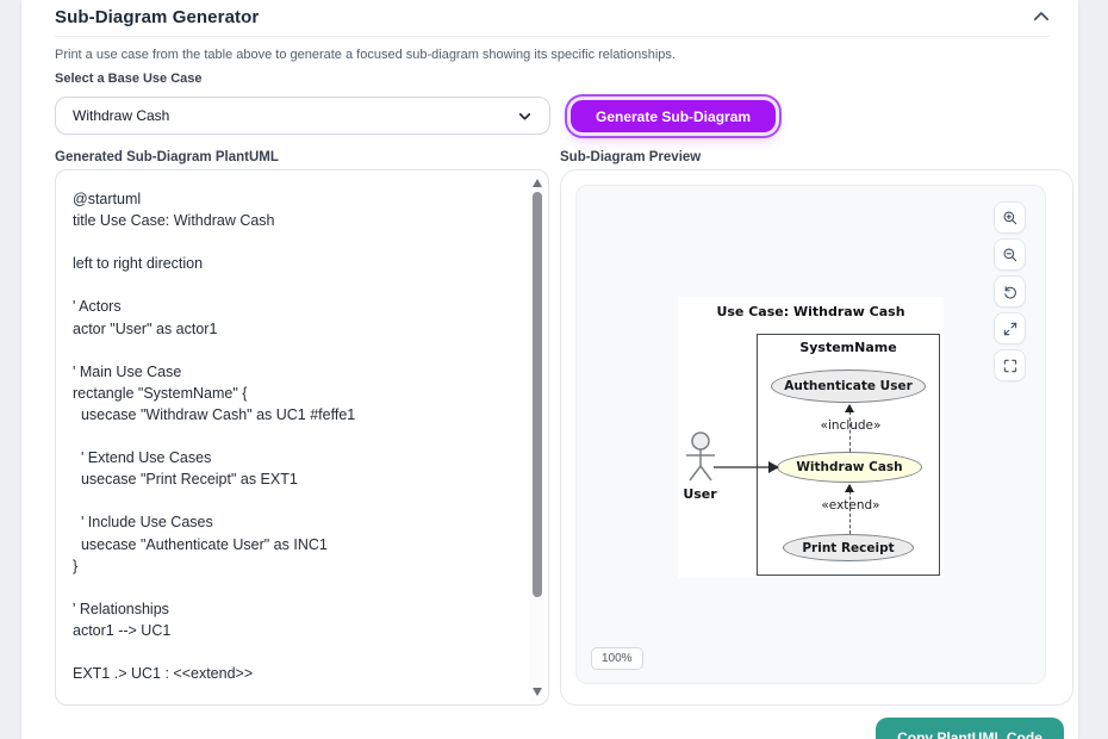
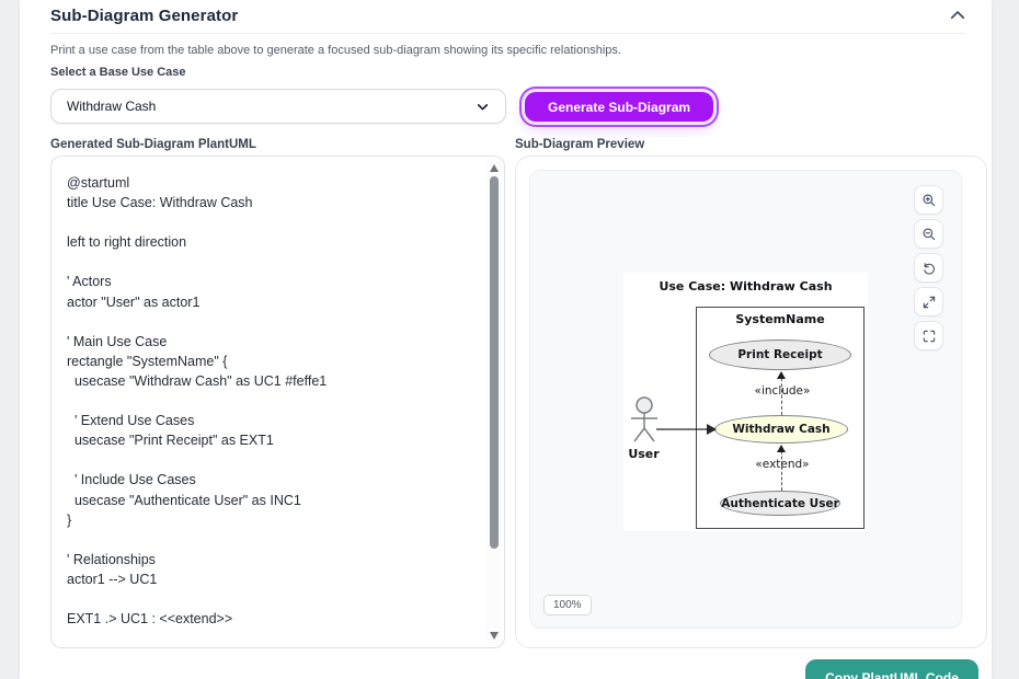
  Sub-Diagram Generator
  Print a use case from the table above to generate a focused sub-diagram showing its specific relationships.
  Select a Base Use Case
  Withdraw Cash
  Generate Sub-Diagram
  Generated Sub-Diagram PlantUML
  Sub-Diagram Preview
  @startuml
  title Use Case: Withdraw Cash
  left to right direction
  ' Actors
  actor "User" as actor1
  ' Main Use Case
  rectangle "SystemName" {
  usecase "Withdraw Cash" as UC1 #feffe1
  ' Extend Use Cases
  usecase "Print Receipt" as EXT1
  ' Include Use Cases
  usecase "Authenticate User" as INC1
  }
  ' Relationships
  actor1 --> UC1
  EXT1 .> UC1 : <<extend>>
  Use Case: Withdraw Cash
  SystemName
- Authenticate User
+ Print Receipt
  Withdraw Cash
- Print Receipt
+ Authenticate User
  «include»
  «extend»
  User
  100%
  Copy PlantUML Code
